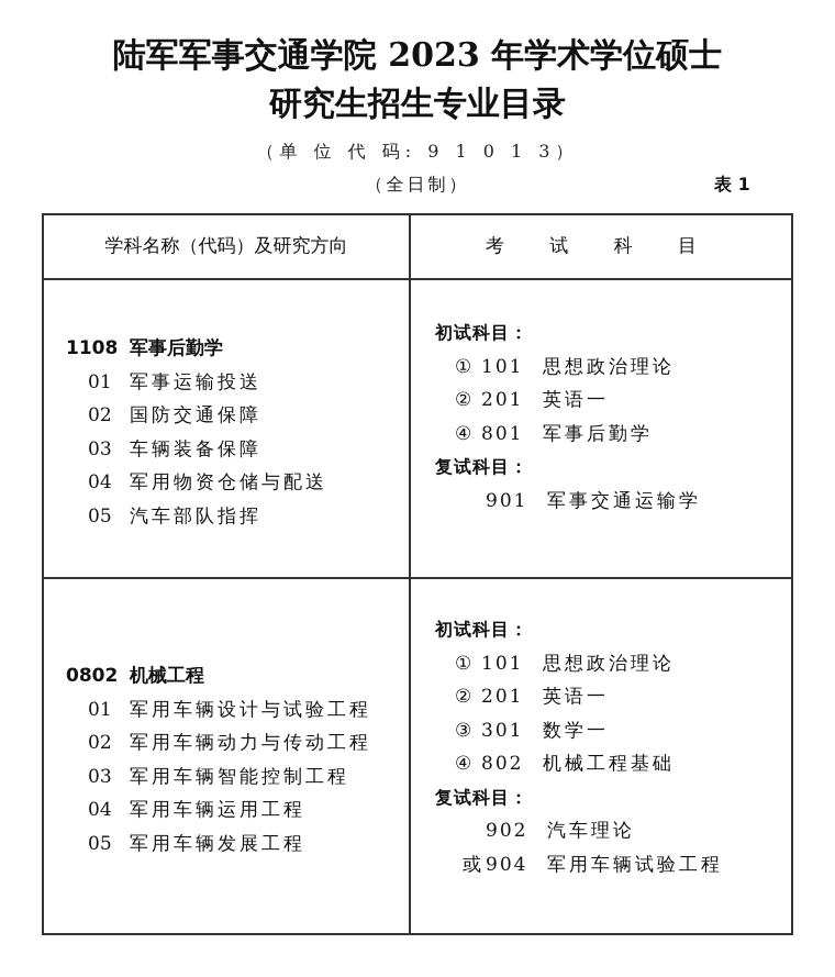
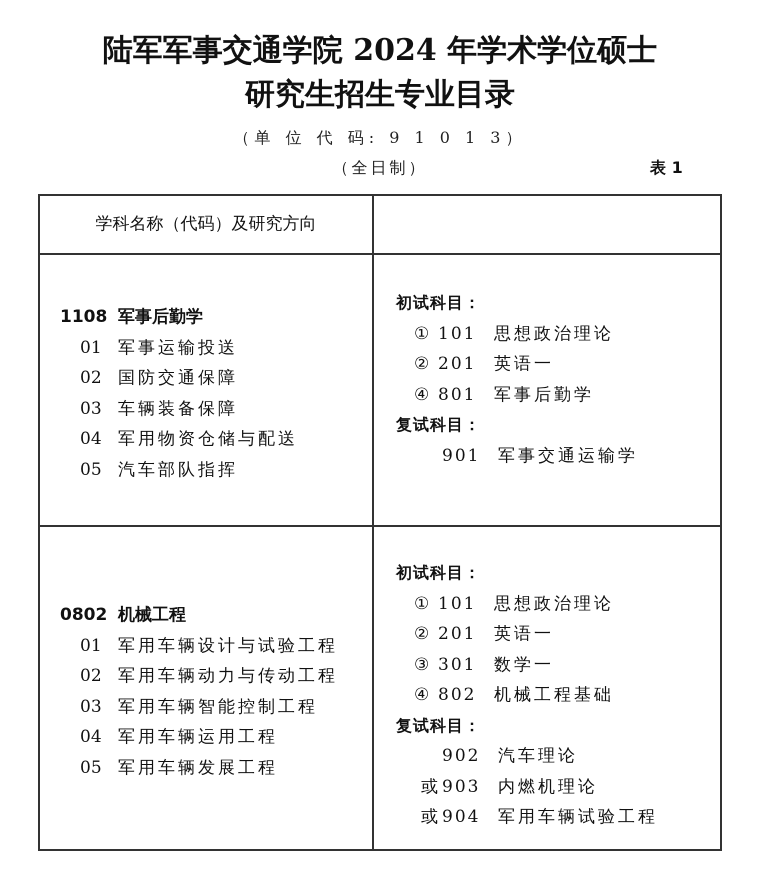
- 陆军军事交通学院 2023 年学术学位硕士
+ 陆军军事交通学院 2024 年学术学位硕士
  研究生招生专业目录
  （单 位 代 码: 9 1 0 1 3）
  （全日制）
  表 1
  学科名称（代码）及研究方向
- 考 试 科 目
  1108 军事后勤学
  01 军事运输投送
  02 国防交通保障
  03 车辆装备保障
  04 军用物资仓储与配送
  05 汽车部队指挥
  初试科目：
  ① 101 思想政治理论
  ② 201 英语一
  ④ 801 军事后勤学
  复试科目：
  901 军事交通运输学
  0802 机械工程
  01 军用车辆设计与试验工程
  02 军用车辆动力与传动工程
  03 军用车辆智能控制工程
  04 军用车辆运用工程
  05 军用车辆发展工程
  初试科目：
  ① 101 思想政治理论
  ② 201 英语一
  ③ 301 数学一
  ④ 802 机械工程基础
  复试科目：
  902 汽车理论
+ 或 903 内燃机理论
  或 904 军用车辆试验工程
